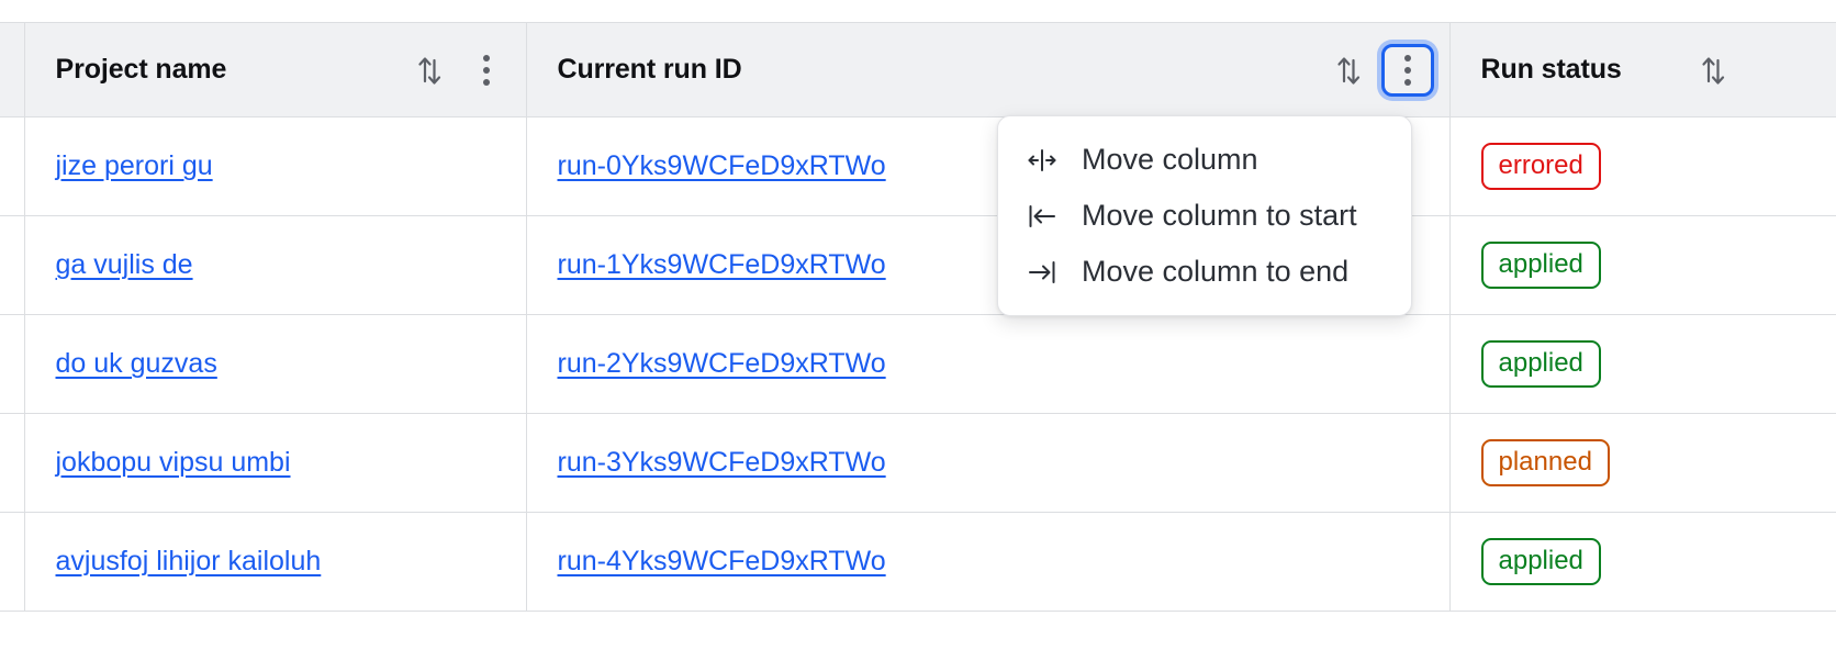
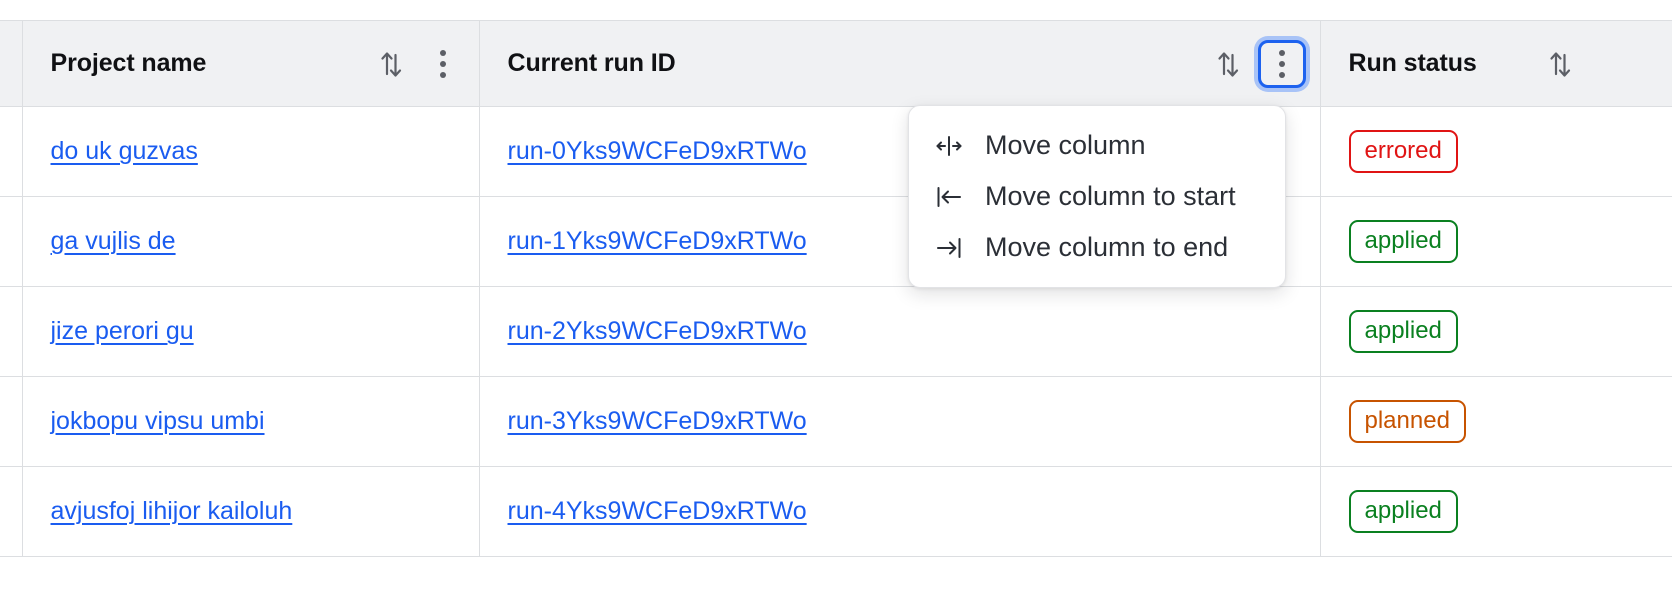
  	Project name	Current run ID	Run status
- 	jize perori gu	run-0Yks9WCFeD9xRTWo	errored
+ 	do uk guzvas	run-0Yks9WCFeD9xRTWo	errored
  	ga vujlis de	run-1Yks9WCFeD9xRTWo	applied
- 	do uk guzvas	run-2Yks9WCFeD9xRTWo	applied
+ 	jize perori gu	run-2Yks9WCFeD9xRTWo	applied
  	jokbopu vipsu umbi	run-3Yks9WCFeD9xRTWo	planned
  	avjusfoj lihijor kailoluh	run-4Yks9WCFeD9xRTWo	applied
  Move column
  Move column to start
  Move column to end
